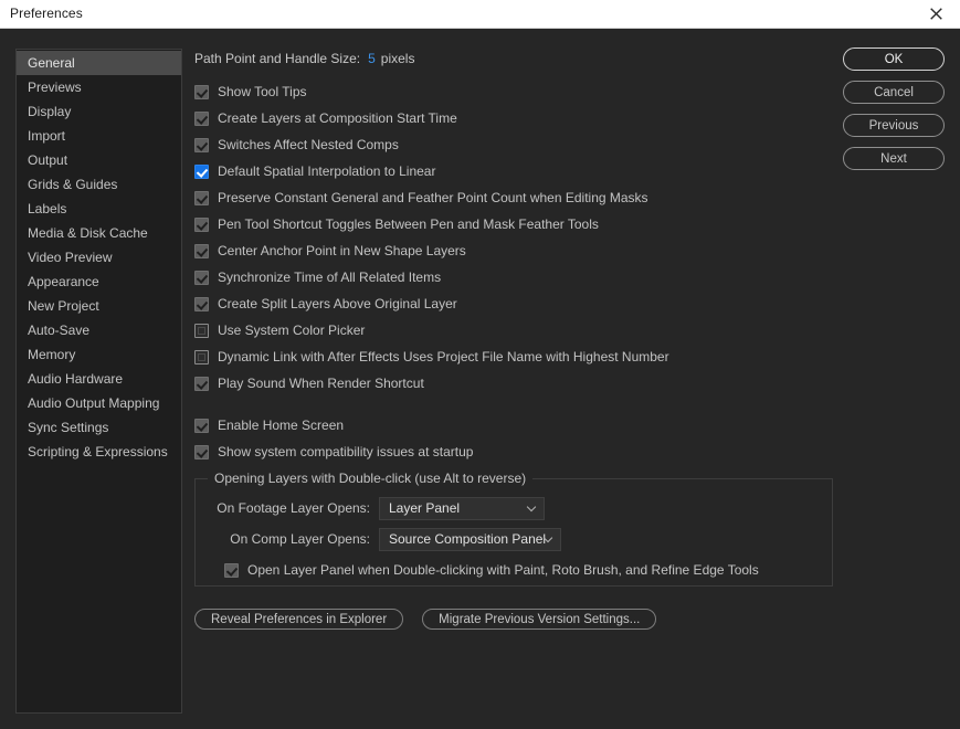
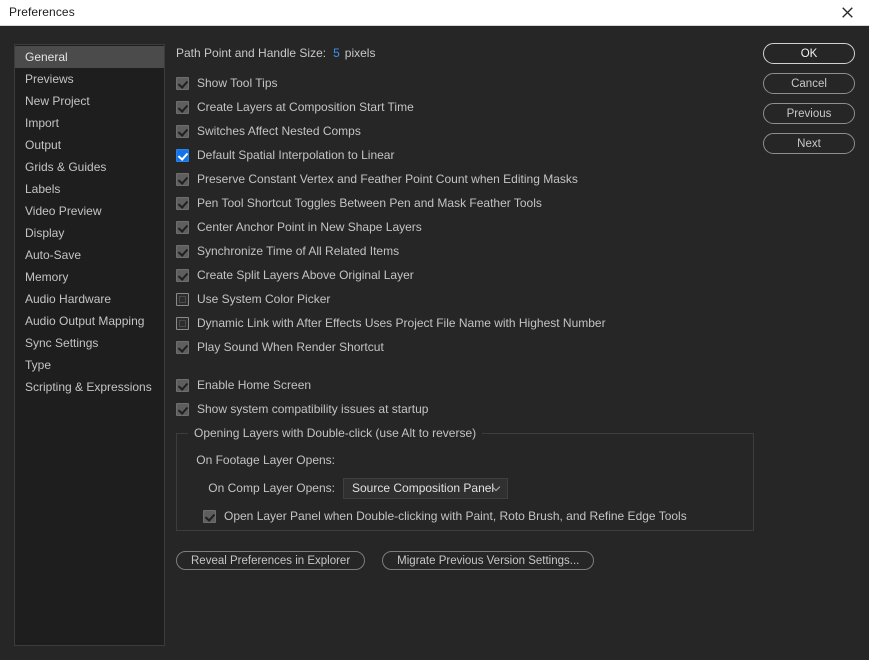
  Preferences
  General
  Previews
- Display
+ New Project
  Import
  Output
  Grids & Guides
  Labels
- Media & Disk Cache
  Video Preview
- Appearance
- New Project
+ Display
  Auto-Save
  Memory
  Audio Hardware
  Audio Output Mapping
  Sync Settings
+ Type
  Scripting & Expressions
  Path Point and Handle Size:
  5
  pixels
  Show Tool Tips
  Create Layers at Composition Start Time
  Switches Affect Nested Comps
  Default Spatial Interpolation to Linear
- Preserve Constant General and Feather Point Count when Editing Masks
+ Preserve Constant Vertex and Feather Point Count when Editing Masks
  Pen Tool Shortcut Toggles Between Pen and Mask Feather Tools
  Center Anchor Point in New Shape Layers
  Synchronize Time of All Related Items
  Create Split Layers Above Original Layer
  Use System Color Picker
  Dynamic Link with After Effects Uses Project File Name with Highest Number
  Play Sound When Render Shortcut
  Enable Home Screen
  Show system compatibility issues at startup
  Opening Layers with Double-click (use Alt to reverse)
  On Footage Layer Opens:
- Layer Panel
  On Comp Layer Opens:
  Source Composition Panel
  Open Layer Panel when Double-clicking with Paint, Roto Brush, and Refine Edge Tools
  Reveal Preferences in Explorer
  Migrate Previous Version Settings...
  OK
  Cancel
  Previous
  Next
